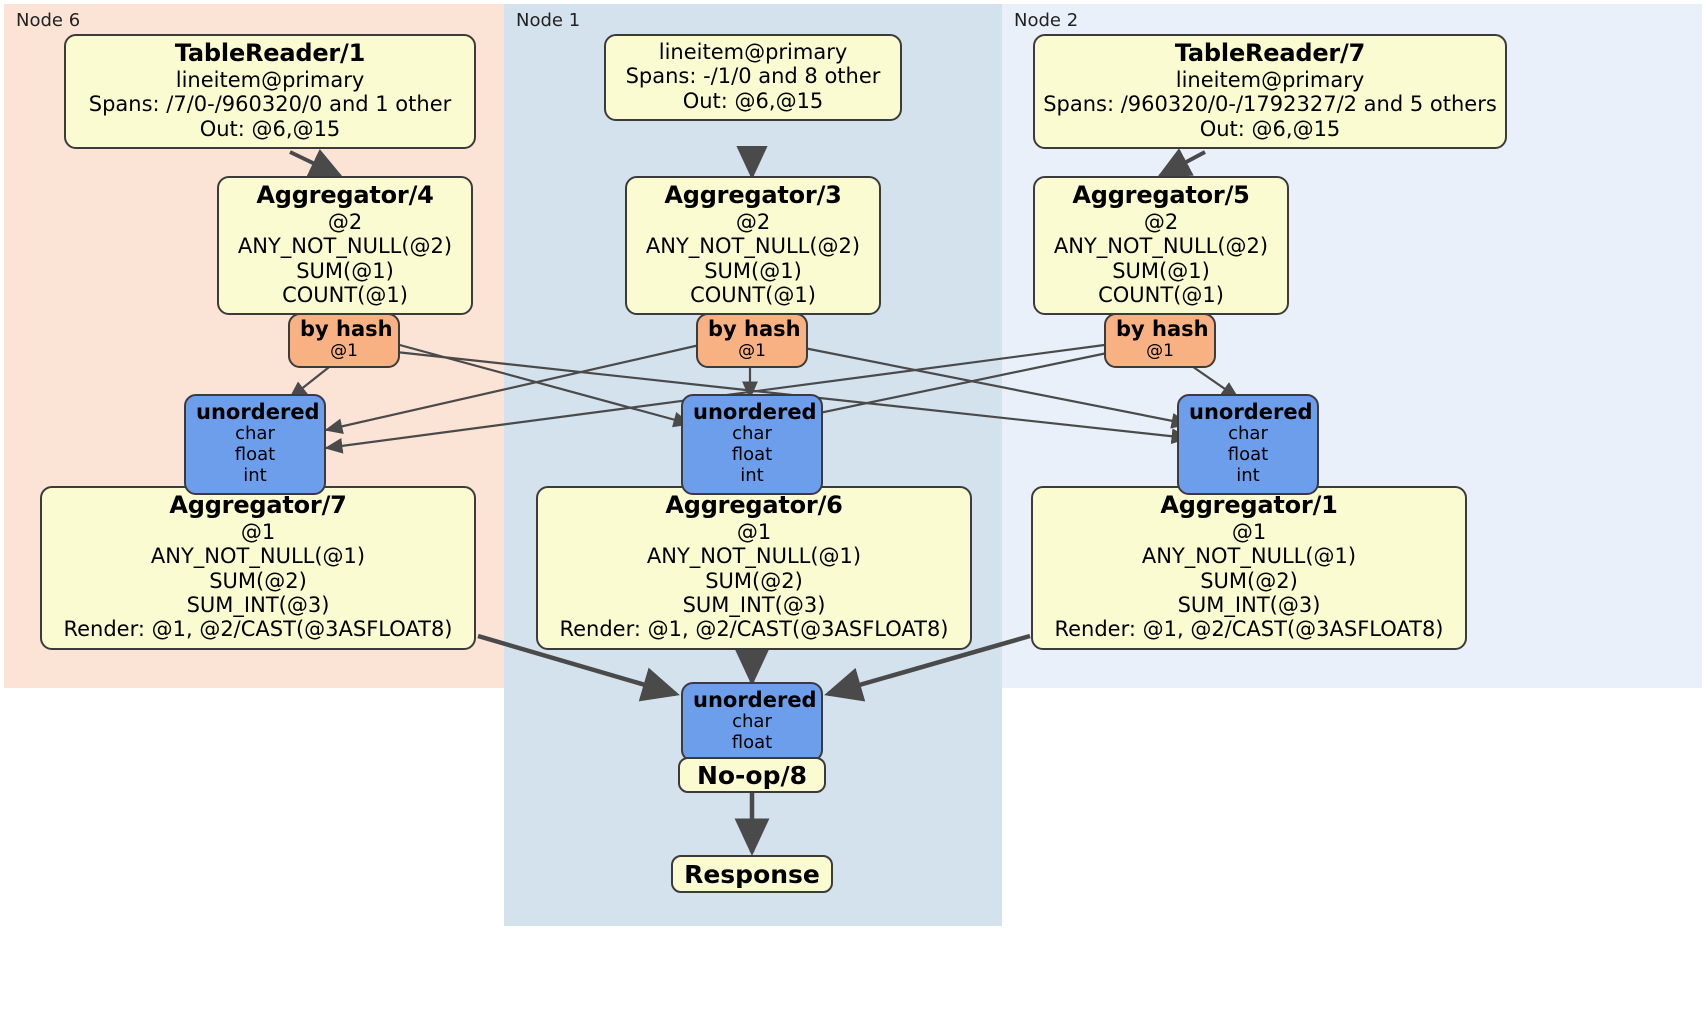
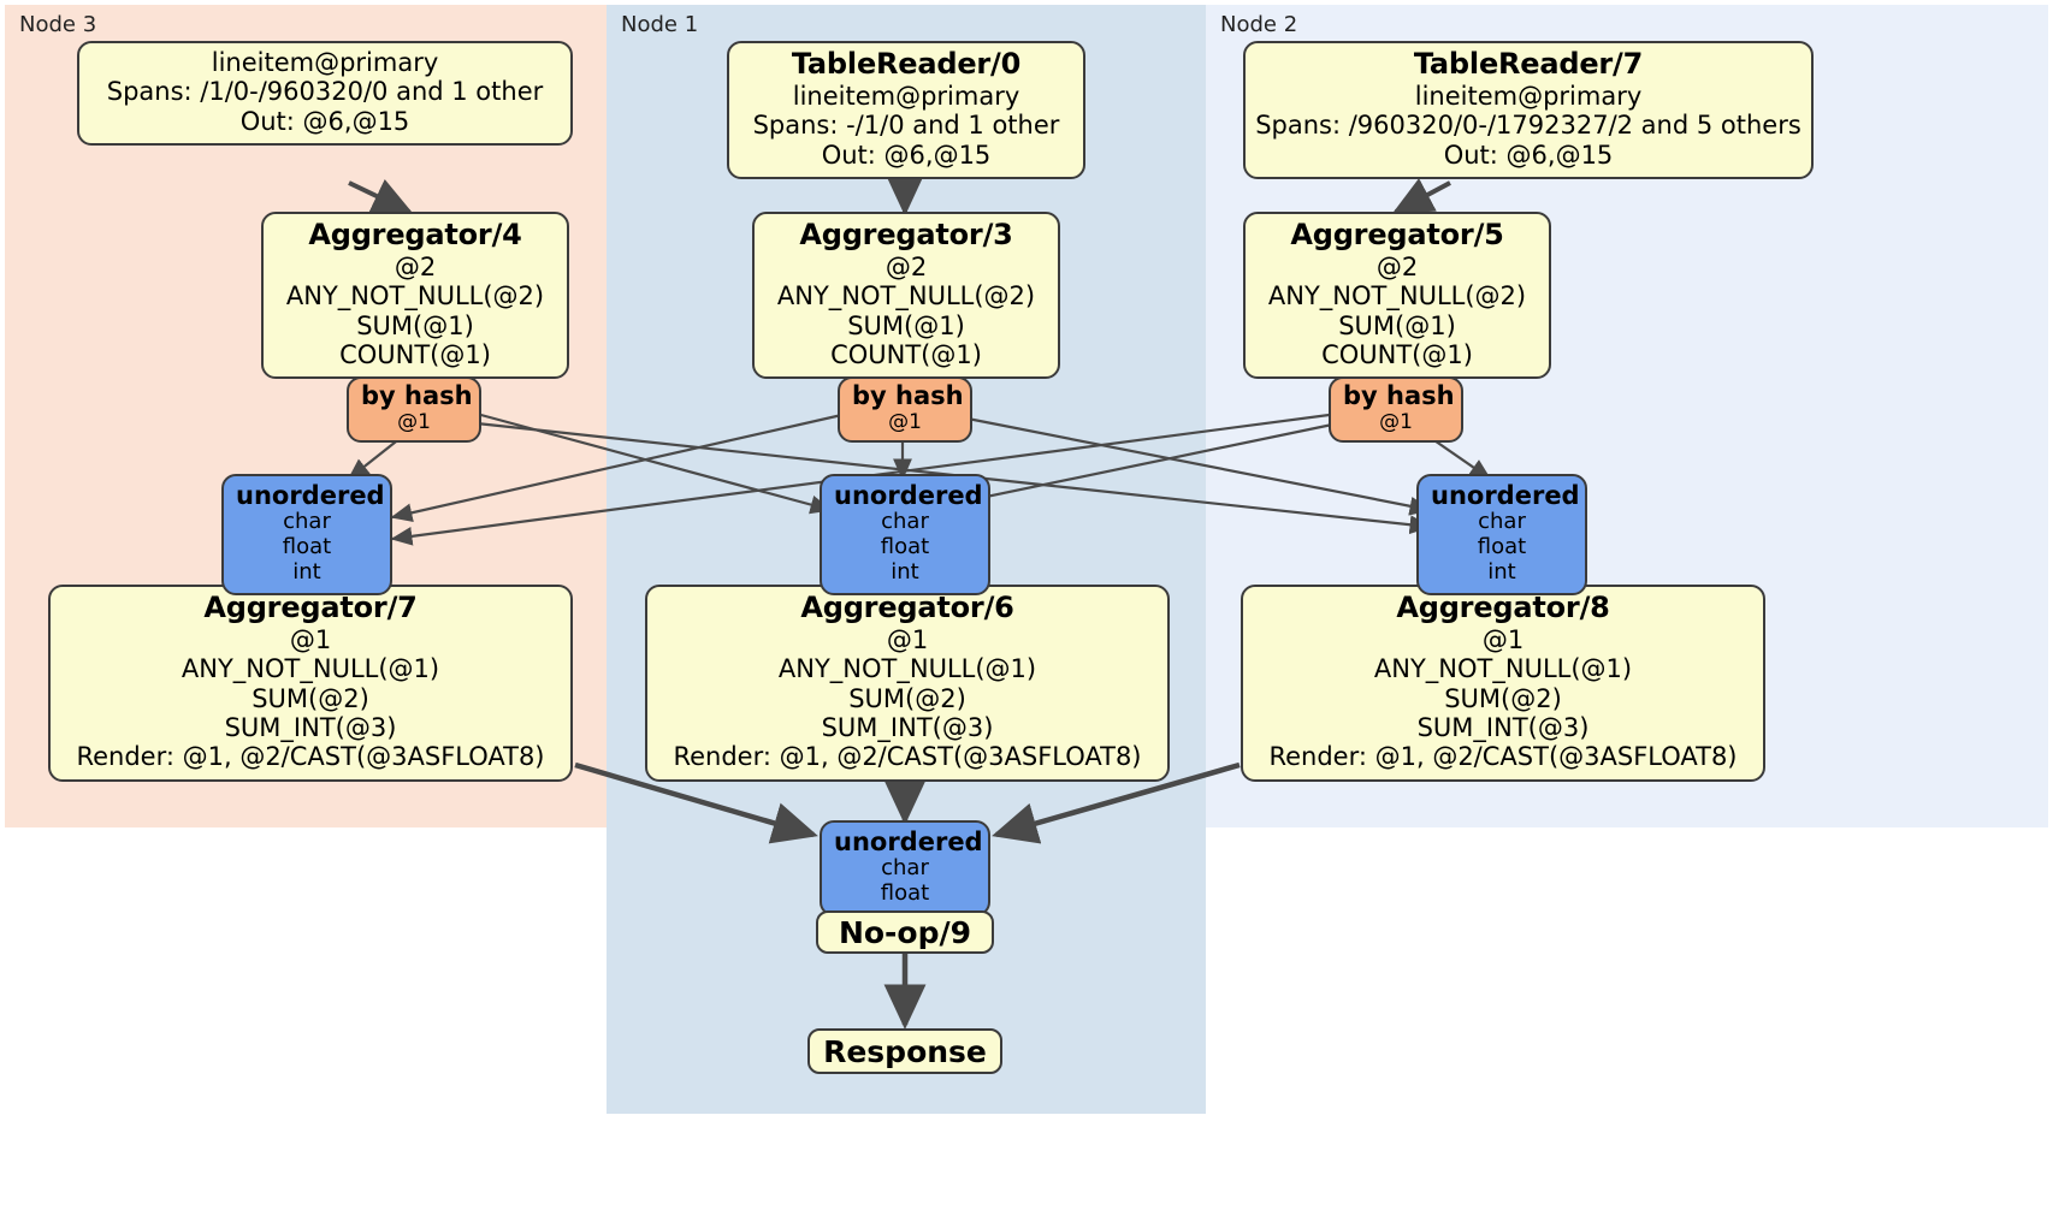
- Node 6
+ Node 3
  Node 1
  Node 2
- TableReader/1
  lineitem@primary
- Spans: /7/0-/960320/0 and 1 other
+ Spans: /1/0-/960320/0 and 1 other
  Out: @6,@15
+ TableReader/0
  lineitem@primary
- Spans: -/1/0 and 8 other
+ Spans: -/1/0 and 1 other
  Out: @6,@15
  TableReader/7
  lineitem@primary
  Spans: /960320/0-/1792327/2 and 5 others
  Out: @6,@15
  Aggregator/4
  @2
  ANY_NOT_NULL(@2)
  SUM(@1)
  COUNT(@1)
  Aggregator/3
  @2
  ANY_NOT_NULL(@2)
  SUM(@1)
  COUNT(@1)
  Aggregator/5
  @2
  ANY_NOT_NULL(@2)
  SUM(@1)
  COUNT(@1)
  by hash
  @1
  by hash
  @1
  by hash
  @1
  unordered
  char
  float
  int
  unordered
  char
  float
  int
  unordered
  char
  float
  int
  Aggregator/7
  @1
  ANY_NOT_NULL(@1)
  SUM(@2)
  SUM_INT(@3)
  Render: @1, @2/CAST(@3ASFLOAT8)
  Aggregator/6
  @1
  ANY_NOT_NULL(@1)
  SUM(@2)
  SUM_INT(@3)
  Render: @1, @2/CAST(@3ASFLOAT8)
- Aggregator/1
+ Aggregator/8
  @1
  ANY_NOT_NULL(@1)
  SUM(@2)
  SUM_INT(@3)
  Render: @1, @2/CAST(@3ASFLOAT8)
  unordered
  char
  float
- No-op/8
+ No-op/9
  Response
